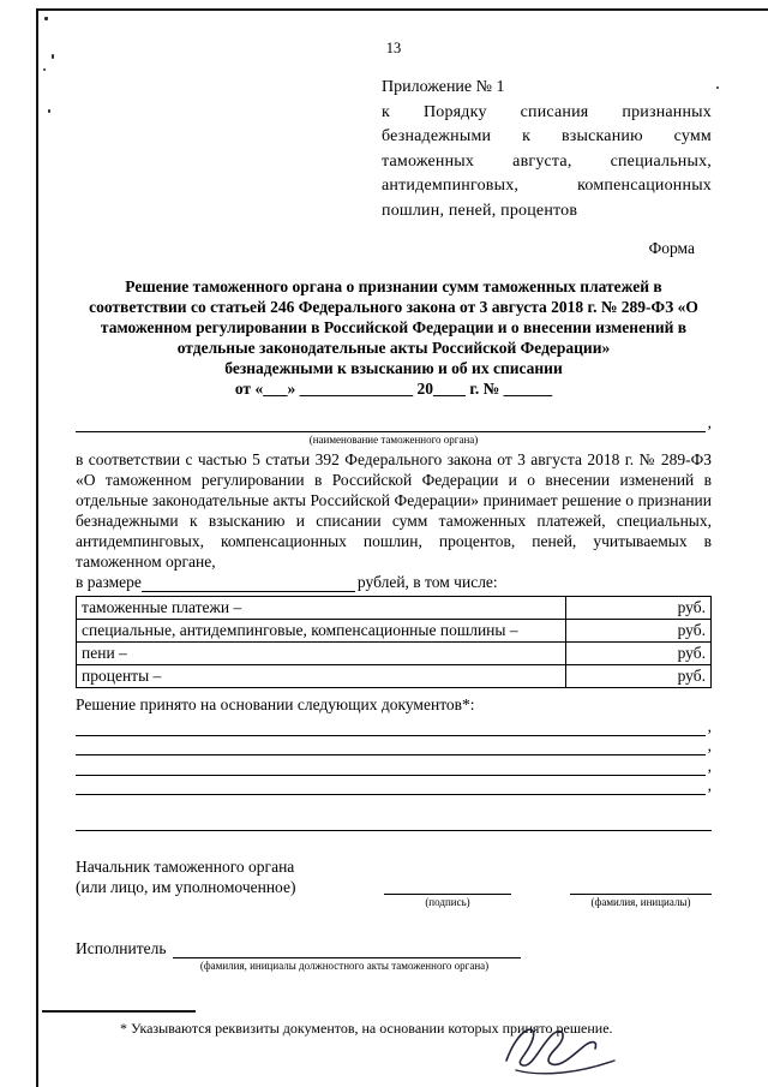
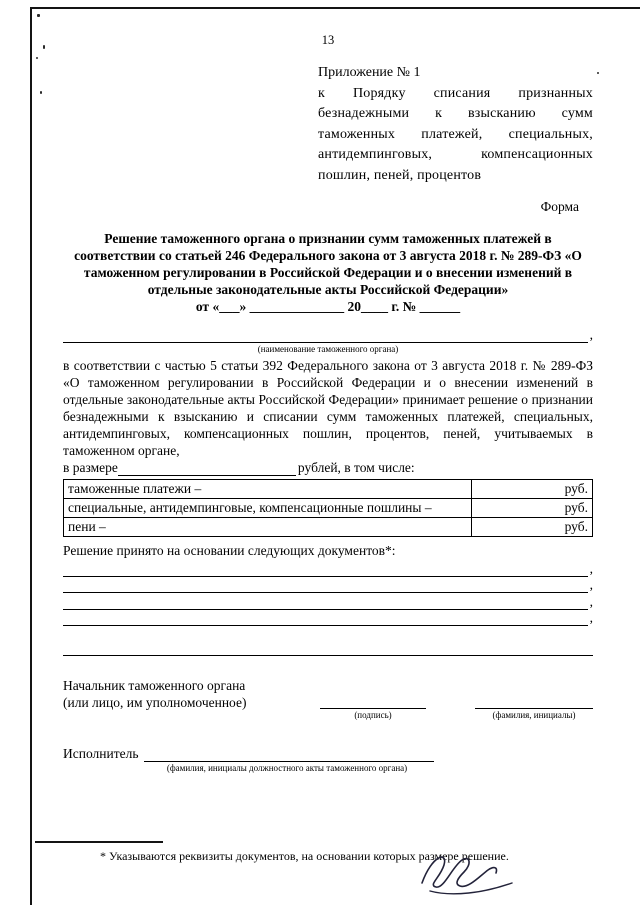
  13
  Приложение № 1
- к Порядку списания признанных безнадежными к взысканию сумм таможенных августа, специальных, антидемпинговых, компенсационных пошлин, пеней, процентов
+ к Порядку списания признанных безнадежными к взысканию сумм таможенных платежей, специальных, антидемпинговых, компенсационных пошлин, пеней, процентов
  Форма
  Решение таможенного органа о признании сумм таможенных платежей в соответствии со статьей 246 Федерального закона от 3 августа 2018 г. № 289-ФЗ «О таможенном регулировании в Российской Федерации и о внесении изменений в отдельные законодательные акты Российской Федерации»
- безнадежными к взысканию и об их списании
  от «___» ______________ 20____ г. № ______
  ,
  (наименование таможенного органа)
  в соответствии с частью 5 статьи 392 Федерального закона от 3 августа 2018 г. № 289-ФЗ «О таможенном регулировании в Российской Федерации и о внесении изменений в отдельные законодательные акты Российской Федерации» принимает решение о признании безнадежными к взысканию и списании сумм таможенных платежей, специальных, антидемпинговых, компенсационных пошлин, процентов, пеней, учитываемых в таможенном органе,
  в размере
  рублей, в том числе:
  таможенные платежи –	руб.
  специальные, антидемпинговые, компенсационные пошлины –	руб.
  пени –	руб.
- проценты –	руб.
  Решение принято на основании следующих документов*:
  ,
  ,
  ,
  ,
  Начальник таможенного органа
  (или лицо, им уполномоченное)
  (подпись)
  (фамилия, инициалы)
  Исполнитель
  (фамилия, инициалы должностного акты таможенного органа)
- * Указываются реквизиты документов, на основании которых принято решение.
+ * Указываются реквизиты документов, на основании которых размере решение.
